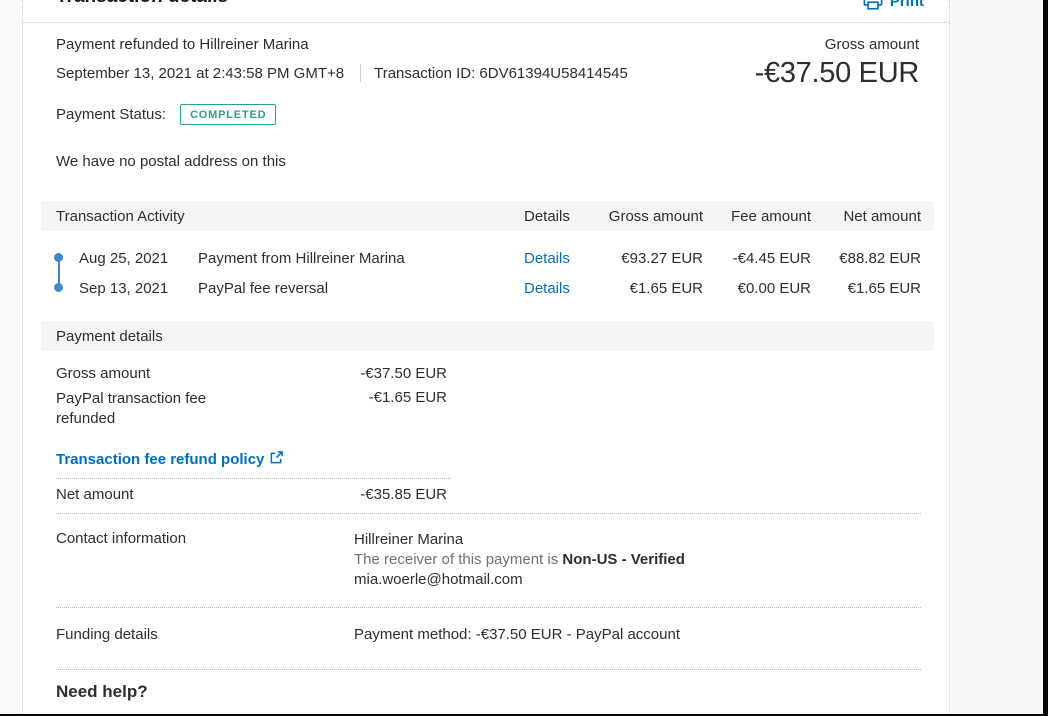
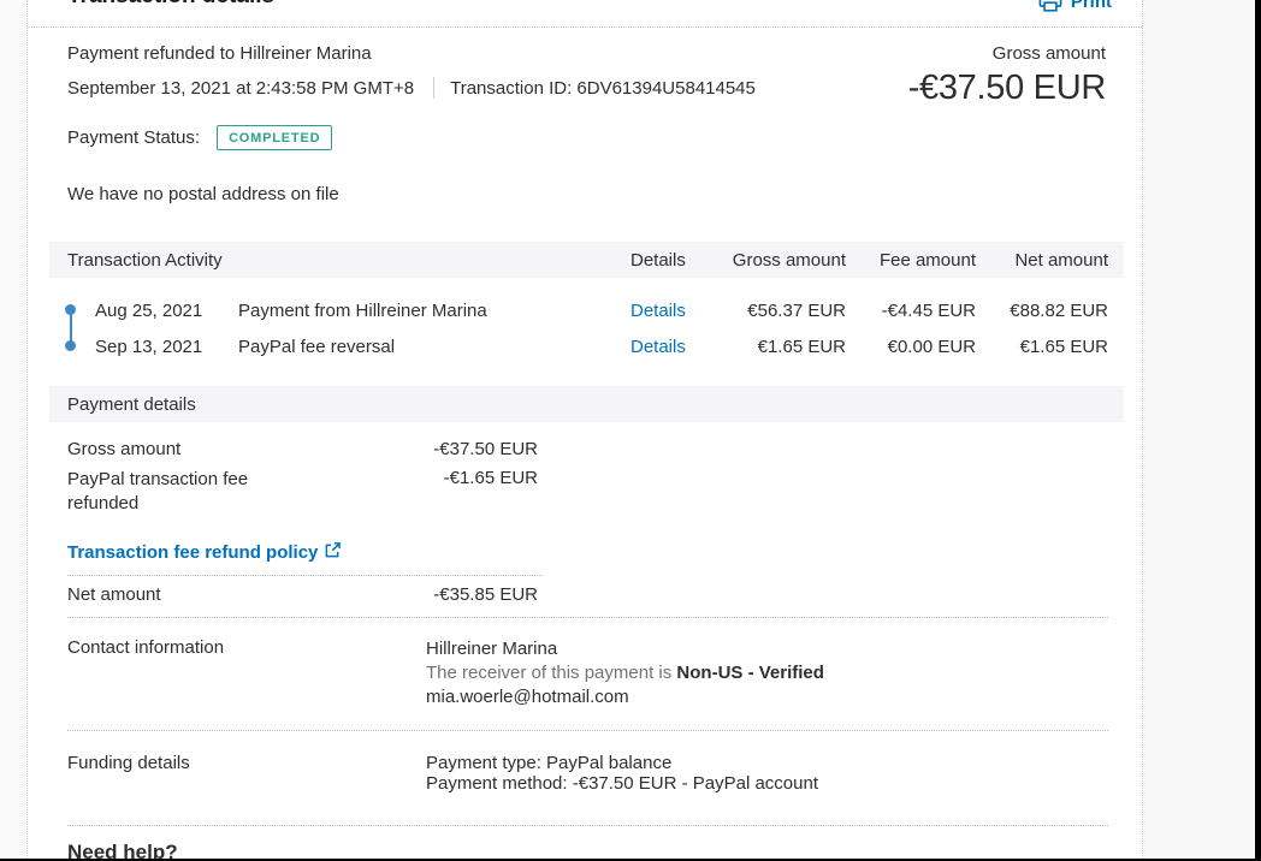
  Print
  Payment refunded to Hillreiner Marina
  Gross amount
  September 13, 2021 at 2:43:58 PM GMT+8
  Transaction ID: 6DV61394U58414545
  -€37.50 EUR
  Payment Status:
  COMPLETED
- We have no postal address on this
+ We have no postal address on file
  Transaction Activity
  Details
  Gross amount
  Fee amount
  Net amount
  Aug 25, 2021
  Payment from Hillreiner Marina
  Details
- €93.27 EUR
+ €56.37 EUR
  -€4.45 EUR
  €88.82 EUR
  Sep 13, 2021
  PayPal fee reversal
  Details
  €1.65 EUR
  €0.00 EUR
  €1.65 EUR
  Payment details
  Gross amount
  -€37.50 EUR
  PayPal transaction fee refunded
  -€1.65 EUR
  Transaction fee refund policy
  Net amount
  -€35.85 EUR
  Contact information
  Hillreiner Marina
  The receiver of this payment is Non-US - Verified
  mia.woerle@hotmail.com
  Funding details
+ Payment type: PayPal balance
  Payment method: -€37.50 EUR - PayPal account
  Need help?
